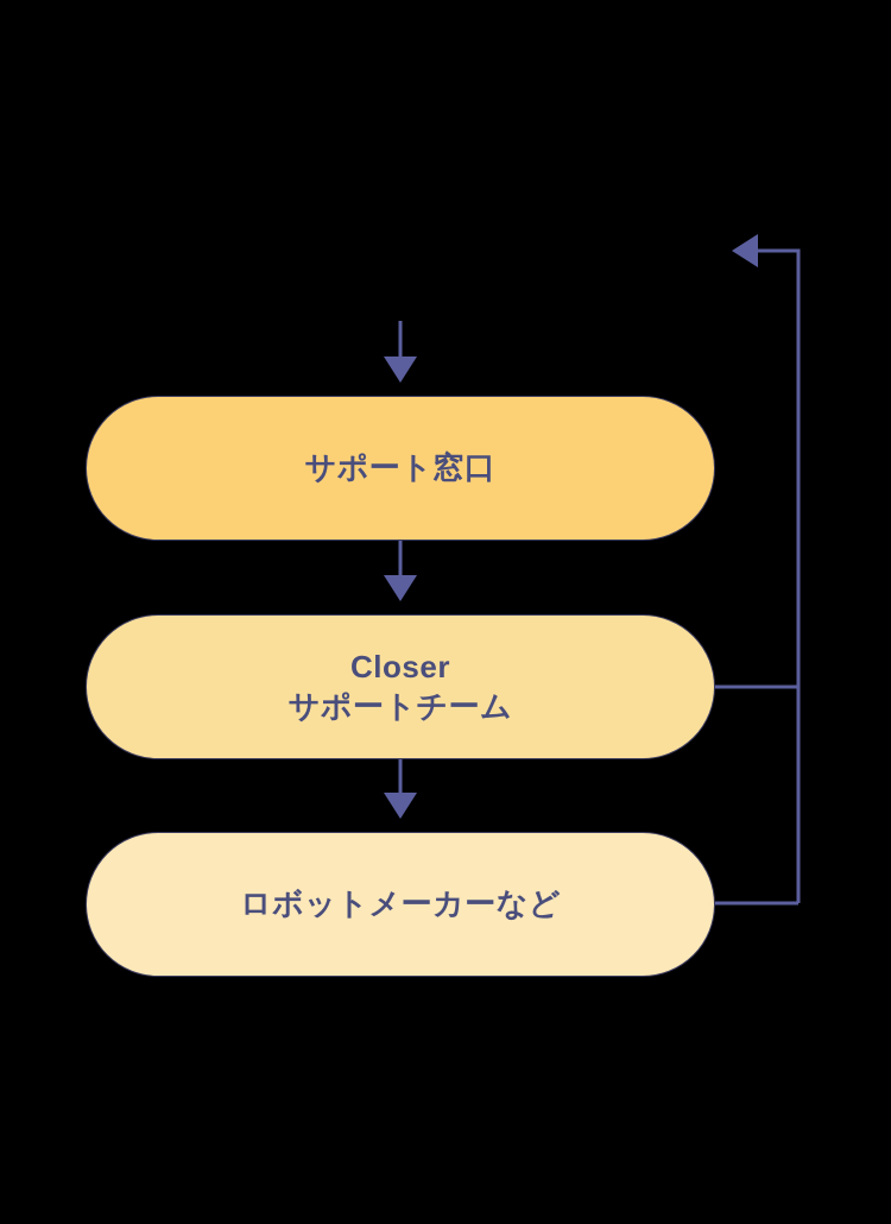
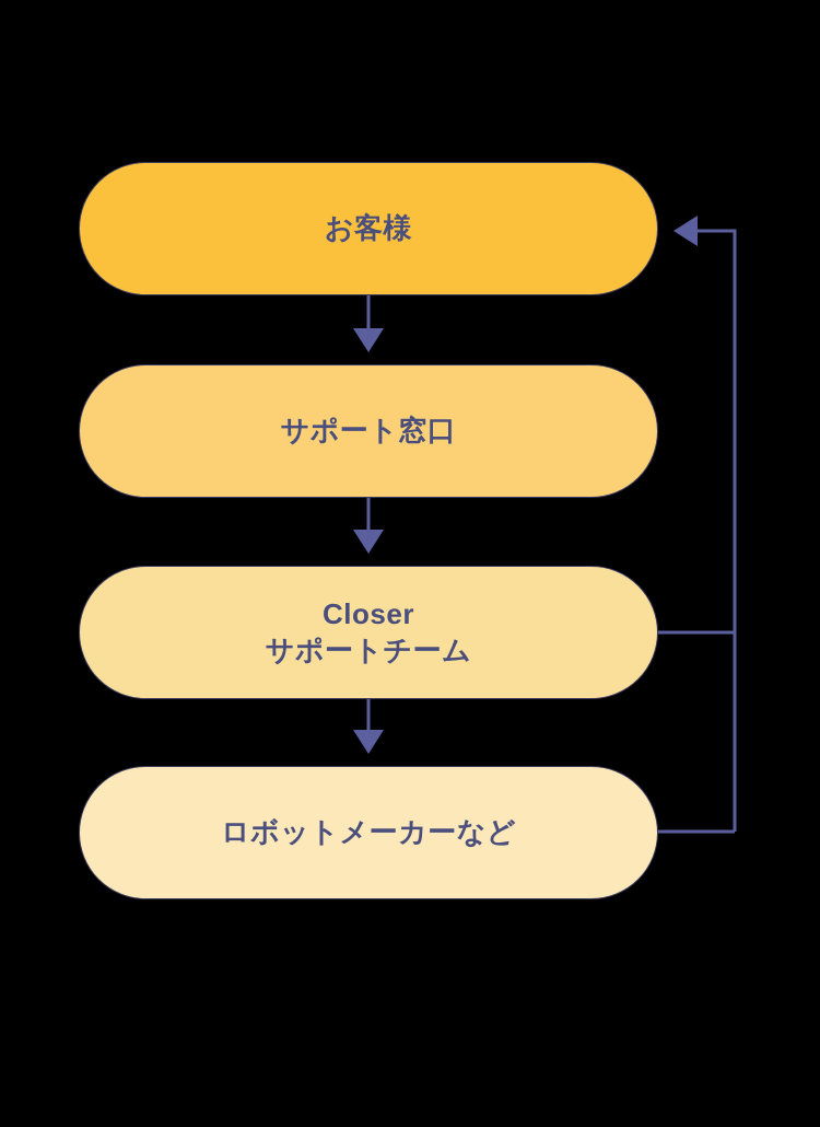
+ お客様
  サポート窓口
  Closer
  サポートチーム
  ロボットメーカーなど
